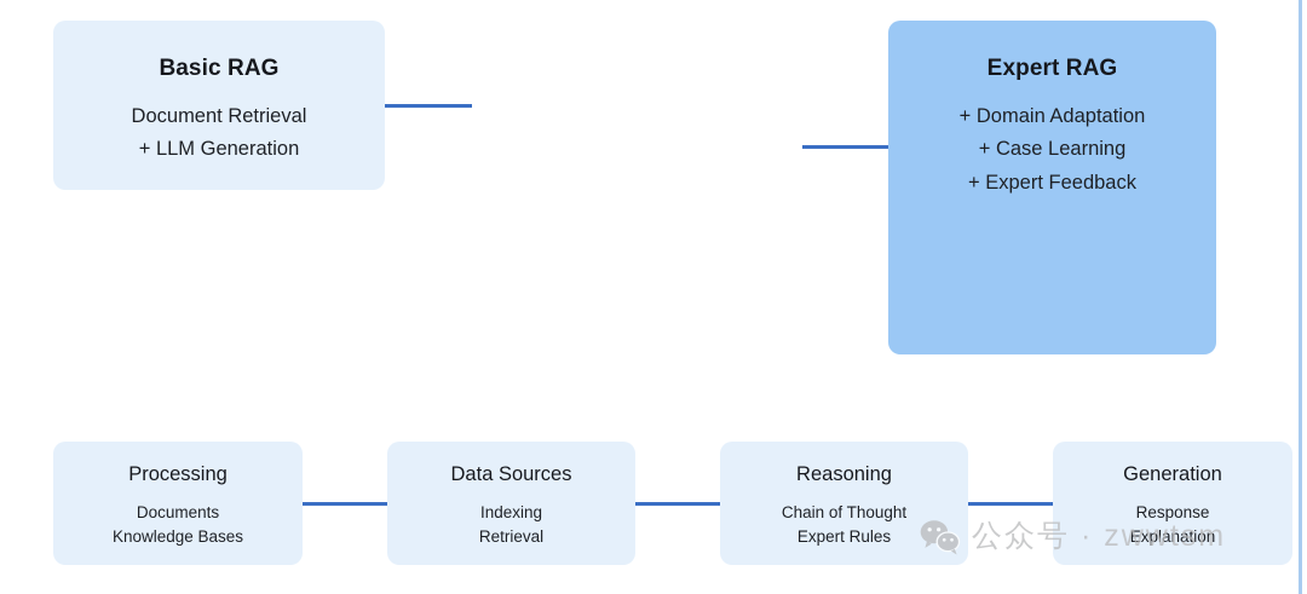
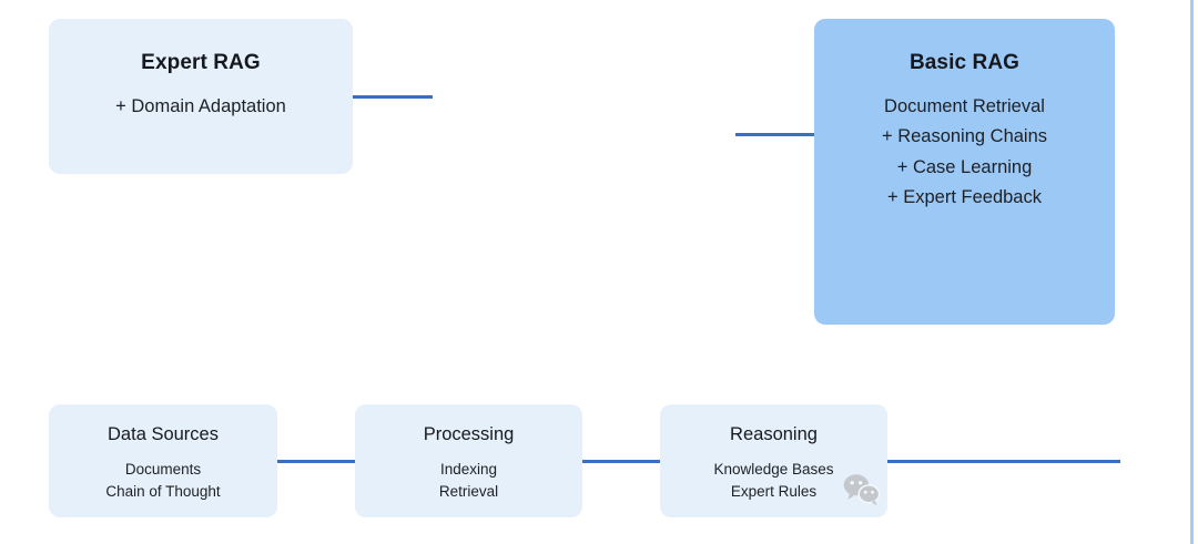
- Basic RAG
+ Expert RAG
- Document Retrieval
+ + Domain Adaptation
- + LLM Generation
- Expert RAG
+ Basic RAG
- + Domain Adaptation
+ Document Retrieval
+ + Reasoning Chains
  + Case Learning
  + Expert Feedback
- Processing
+ Data Sources
  Documents
- Knowledge Bases
+ Chain of Thought
- Data Sources
+ Processing
  Indexing
  Retrieval
  Reasoning
- Chain of Thought
+ Knowledge Bases
  Expert Rules
- Generation
- Response
- Explanation
- 公众号 · zwwtsm
